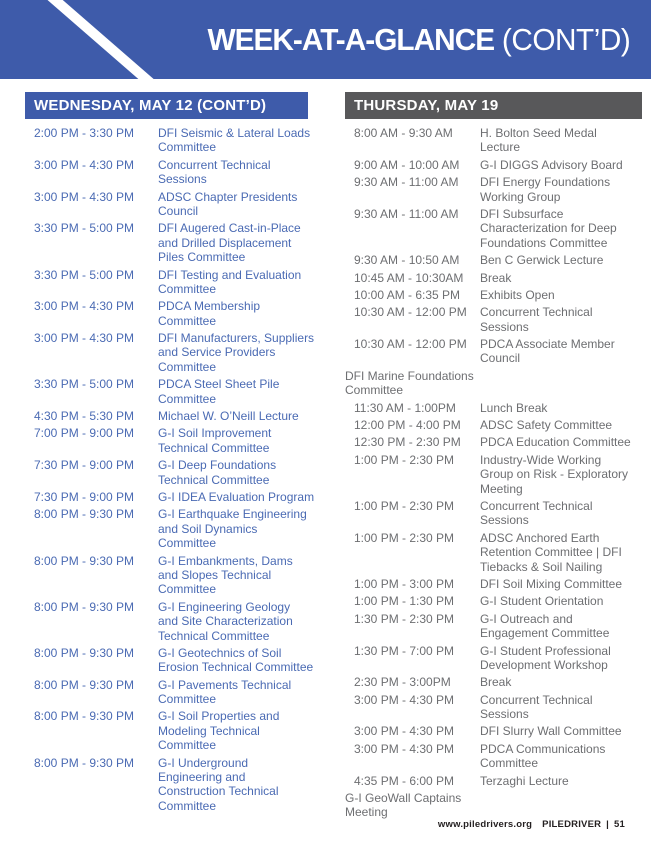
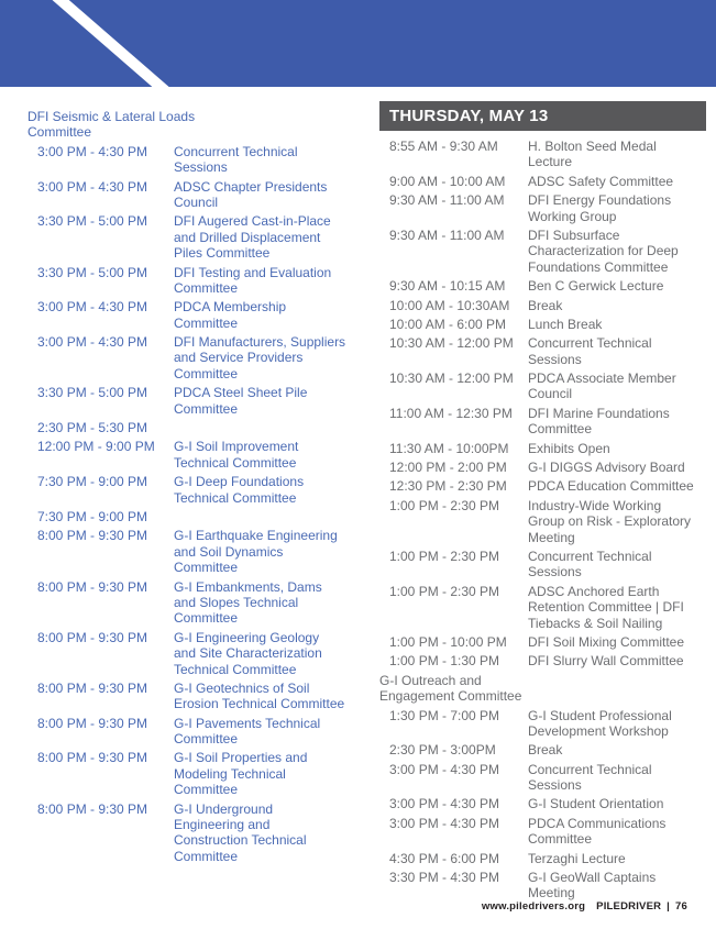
- WEEK-AT-A-GLANCE (CONT’D)
- WEDNESDAY, MAY 12 (CONT’D)
- 2:00 PM - 3:30 PM
  DFI Seismic & Lateral Loads
  Committee
  3:00 PM - 4:30 PM
  Concurrent Technical
  Sessions
  3:00 PM - 4:30 PM
  ADSC Chapter Presidents
  Council
  3:30 PM - 5:00 PM
  DFI Augered Cast-in-Place
  and Drilled Displacement
  Piles Committee
  3:30 PM - 5:00 PM
  DFI Testing and Evaluation
  Committee
  3:00 PM - 4:30 PM
  PDCA Membership
  Committee
  3:00 PM - 4:30 PM
  DFI Manufacturers, Suppliers
  and Service Providers
  Committee
  3:30 PM - 5:00 PM
  PDCA Steel Sheet Pile
  Committee
- 4:30 PM - 5:30 PM
+ 2:30 PM - 5:30 PM
- Michael W. O’Neill Lecture
- 7:00 PM - 9:00 PM
+ 12:00 PM - 9:00 PM
  G-I Soil Improvement
  Technical Committee
  7:30 PM - 9:00 PM
  G-I Deep Foundations
  Technical Committee
  7:30 PM - 9:00 PM
- G-I IDEA Evaluation Program
  8:00 PM - 9:30 PM
  G-I Earthquake Engineering
  and Soil Dynamics
  Committee
  8:00 PM - 9:30 PM
  G-I Embankments, Dams
  and Slopes Technical
  Committee
  8:00 PM - 9:30 PM
  G-I Engineering Geology
  and Site Characterization
  Technical Committee
  8:00 PM - 9:30 PM
  G-I Geotechnics of Soil
  Erosion Technical Committee
  8:00 PM - 9:30 PM
  G-I Pavements Technical
  Committee
  8:00 PM - 9:30 PM
  G-I Soil Properties and
  Modeling Technical
  Committee
  8:00 PM - 9:30 PM
  G-I Underground
  Engineering and
  Construction Technical
  Committee
- THURSDAY, MAY 19
+ THURSDAY, MAY 13
- 8:00 AM - 9:30 AM
+ 8:55 AM - 9:30 AM
  H. Bolton Seed Medal
  Lecture
  9:00 AM - 10:00 AM
- G-I DIGGS Advisory Board
+ ADSC Safety Committee
  9:30 AM - 11:00 AM
  DFI Energy Foundations
  Working Group
  9:30 AM - 11:00 AM
  DFI Subsurface
  Characterization for Deep
  Foundations Committee
- 9:30 AM - 10:50 AM
+ 9:30 AM - 10:15 AM
  Ben C Gerwick Lecture
- 10:45 AM - 10:30AM
+ 10:00 AM - 10:30AM
  Break
- 10:00 AM - 6:35 PM
+ 10:00 AM - 6:00 PM
- Exhibits Open
+ Lunch Break
  10:30 AM - 12:00 PM
  Concurrent Technical
  Sessions
  10:30 AM - 12:00 PM
  PDCA Associate Member
  Council
+ 11:00 AM - 12:30 PM
  DFI Marine Foundations
  Committee
- 11:30 AM - 1:00PM
+ 11:30 AM - 10:00PM
- Lunch Break
+ Exhibits Open
- 12:00 PM - 4:00 PM
+ 12:00 PM - 2:00 PM
- ADSC Safety Committee
+ G-I DIGGS Advisory Board
  12:30 PM - 2:30 PM
  PDCA Education Committee
  1:00 PM - 2:30 PM
  Industry-Wide Working
  Group on Risk - Exploratory
  Meeting
  1:00 PM - 2:30 PM
  Concurrent Technical
  Sessions
  1:00 PM - 2:30 PM
  ADSC Anchored Earth
  Retention Committee | DFI
  Tiebacks & Soil Nailing
- 1:00 PM - 3:00 PM
+ 1:00 PM - 10:00 PM
  DFI Soil Mixing Committee
  1:00 PM - 1:30 PM
- G-I Student Orientation
+ DFI Slurry Wall Committee
- 1:30 PM - 2:30 PM
  G-I Outreach and
  Engagement Committee
  1:30 PM - 7:00 PM
  G-I Student Professional
  Development Workshop
  2:30 PM - 3:00PM
  Break
  3:00 PM - 4:30 PM
  Concurrent Technical
  Sessions
  3:00 PM - 4:30 PM
- DFI Slurry Wall Committee
+ G-I Student Orientation
  3:00 PM - 4:30 PM
  PDCA Communications
  Committee
- 4:35 PM - 6:00 PM
+ 4:30 PM - 6:00 PM
  Terzaghi Lecture
+ 3:30 PM - 4:30 PM
  G-I GeoWall Captains
  Meeting
- www.piledrivers.org PILEDRIVER | 51
+ www.piledrivers.org PILEDRIVER | 76
